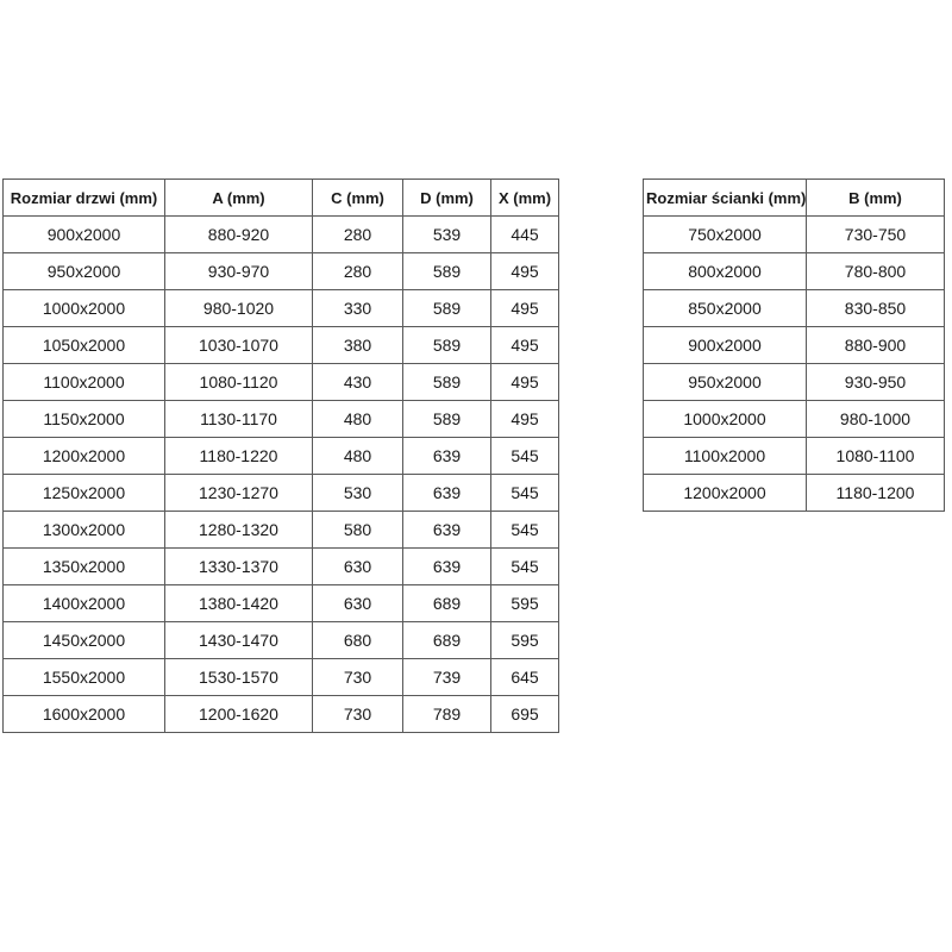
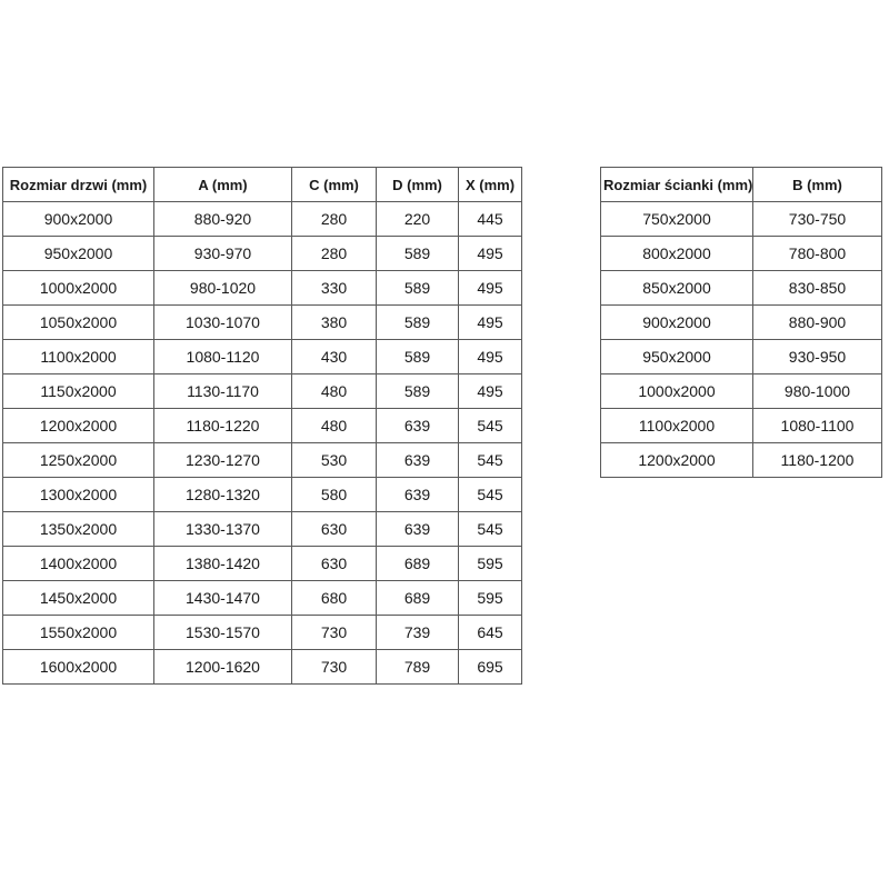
  Rozmiar drzwi (mm)	A (mm)	C (mm)	D (mm)	X (mm)
- 900x2000	880-920	280	539	445
+ 900x2000	880-920	280	220	445
  950x2000	930-970	280	589	495
  1000x2000	980-1020	330	589	495
  1050x2000	1030-1070	380	589	495
  1100x2000	1080-1120	430	589	495
  1150x2000	1130-1170	480	589	495
  1200x2000	1180-1220	480	639	545
  1250x2000	1230-1270	530	639	545
  1300x2000	1280-1320	580	639	545
  1350x2000	1330-1370	630	639	545
  1400x2000	1380-1420	630	689	595
  1450x2000	1430-1470	680	689	595
  1550x2000	1530-1570	730	739	645
  1600x2000	1200-1620	730	789	695
  Rozmiar ścianki (mm)	B (mm)
  750x2000	730-750
  800x2000	780-800
  850x2000	830-850
  900x2000	880-900
  950x2000	930-950
  1000x2000	980-1000
  1100x2000	1080-1100
  1200x2000	1180-1200
